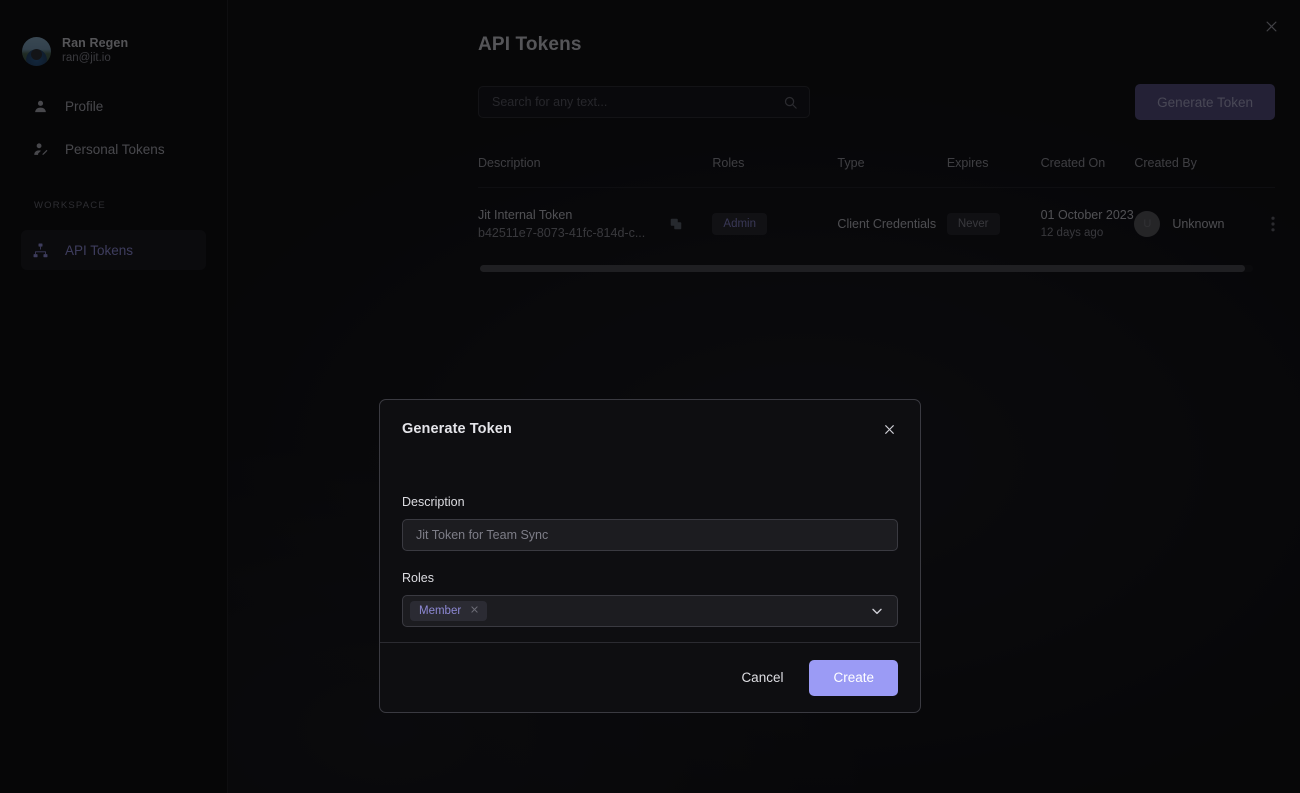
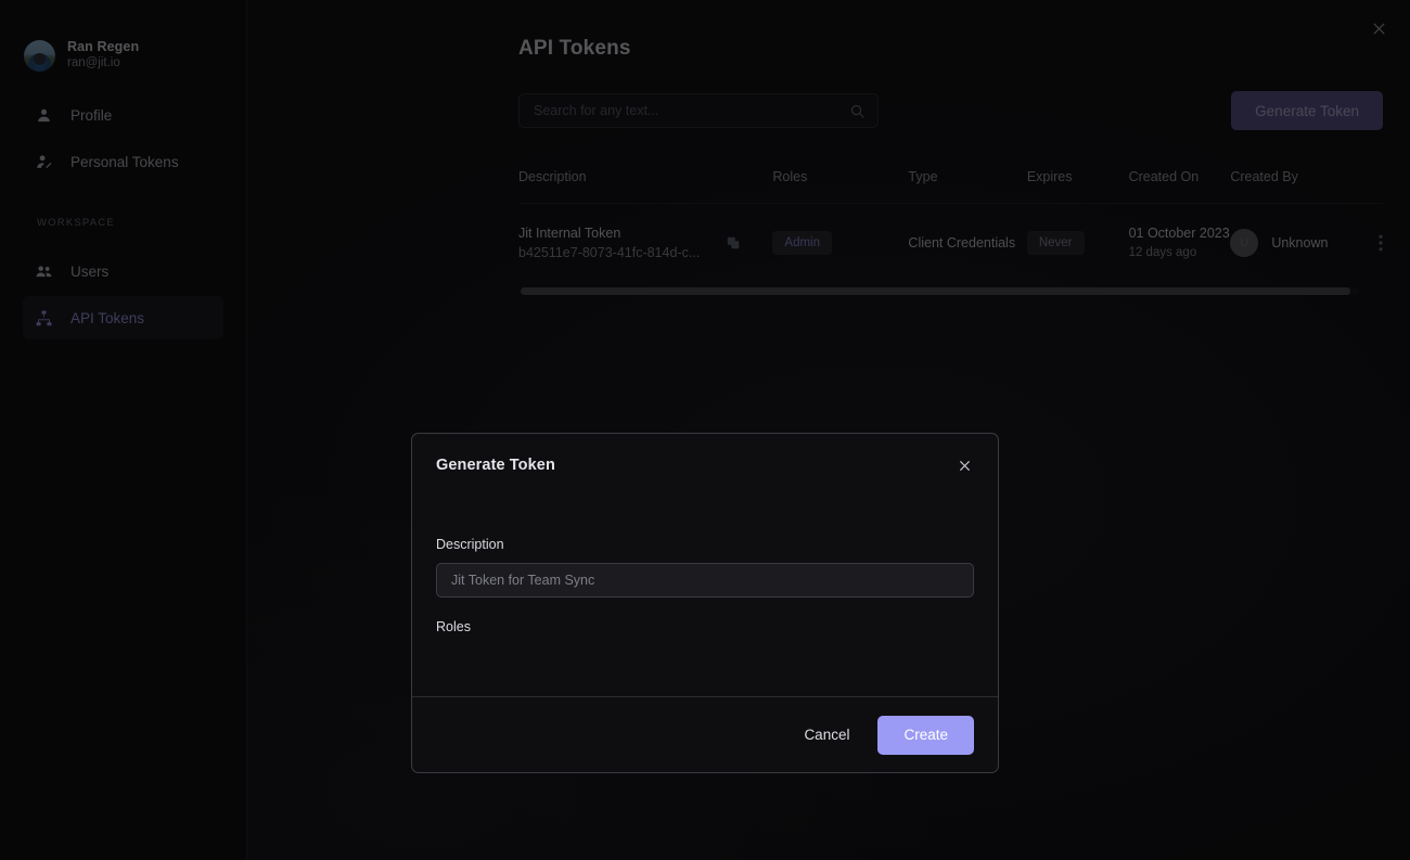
  Ran Regen
  ran@jit.io
  Profile
  Personal Tokens
  WORKSPACE
+ Users
  API Tokens
  API Tokens
  Search for any text...
  Generate Token
  Description	Roles	Type	Expires	Created On	Created By
  Jit Internal Token b42511e7-8073-41fc-814d-c...	Admin	Client Credentials	Never	01 October 2023 12 days ago	Unknown
  Generate Token
  Description
  Jit Token for Team Sync
  Roles
- Member
  Cancel
  Create
